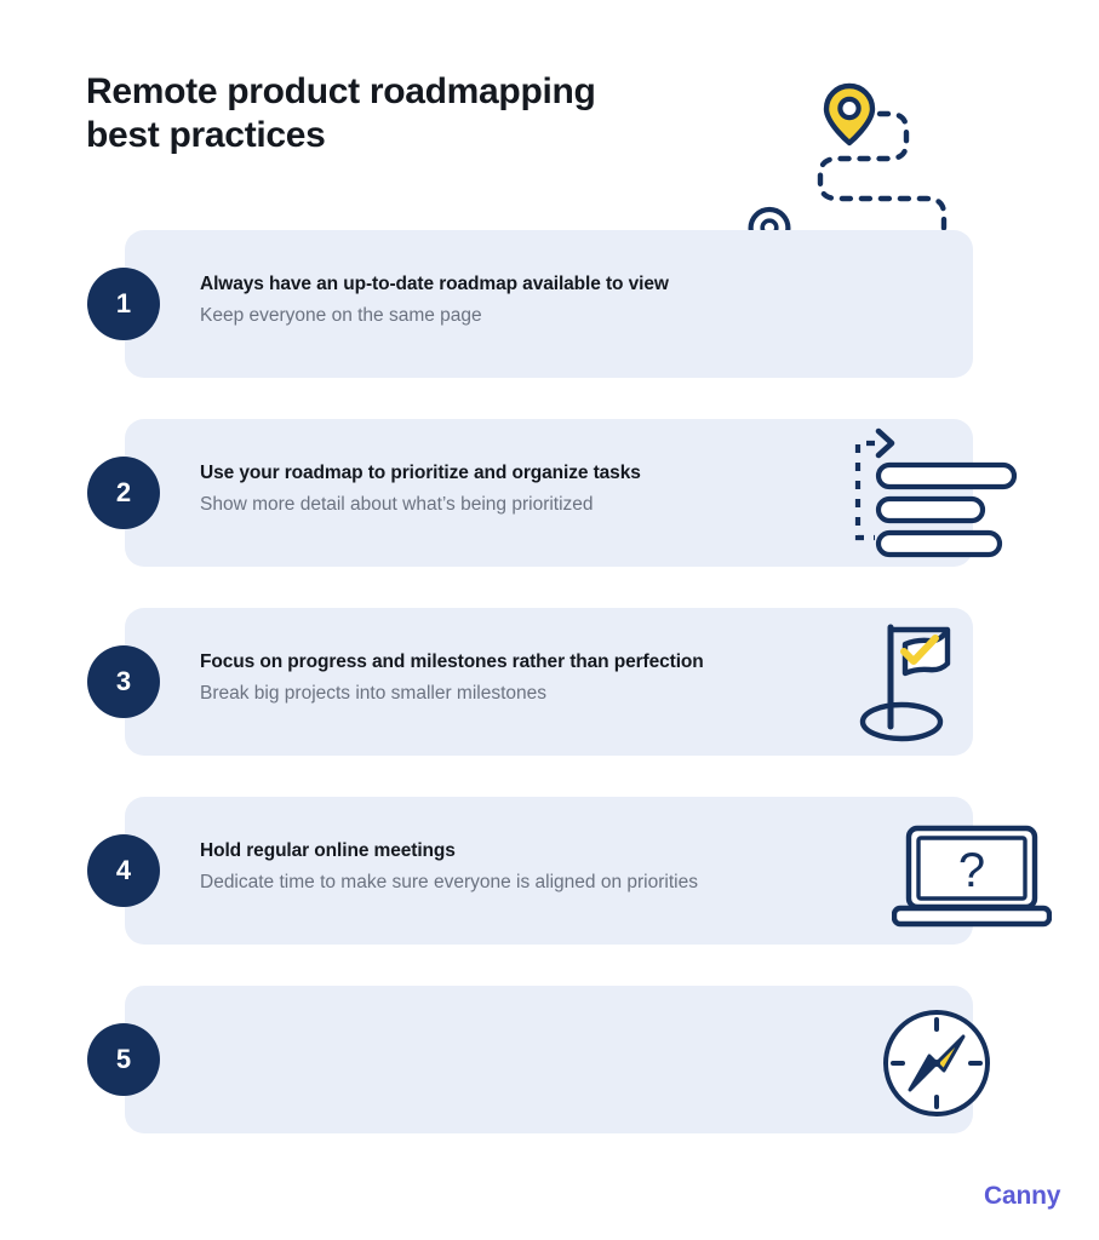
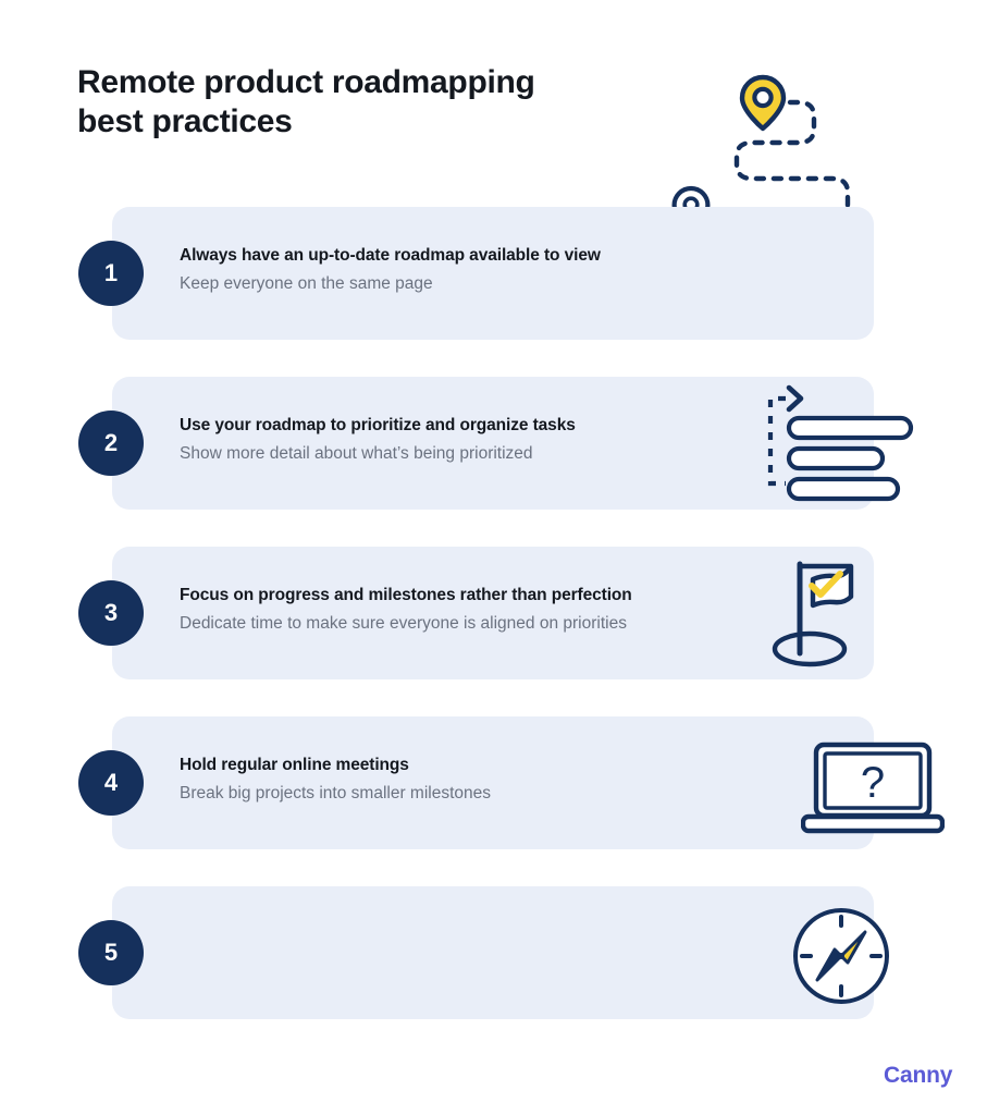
  Remote product roadmapping
  best practices
  1
  Always have an up-to-date roadmap available to view
  Keep everyone on the same page
  2
  Use your roadmap to prioritize and organize tasks
  Show more detail about what’s being prioritized
  3
  Focus on progress and milestones rather than perfection
- Break big projects into smaller milestones
+ Dedicate time to make sure everyone is aligned on priorities
  4
  Hold regular online meetings
- Dedicate time to make sure everyone is aligned on priorities
+ Break big projects into smaller milestones
  ?
  5
  Canny
